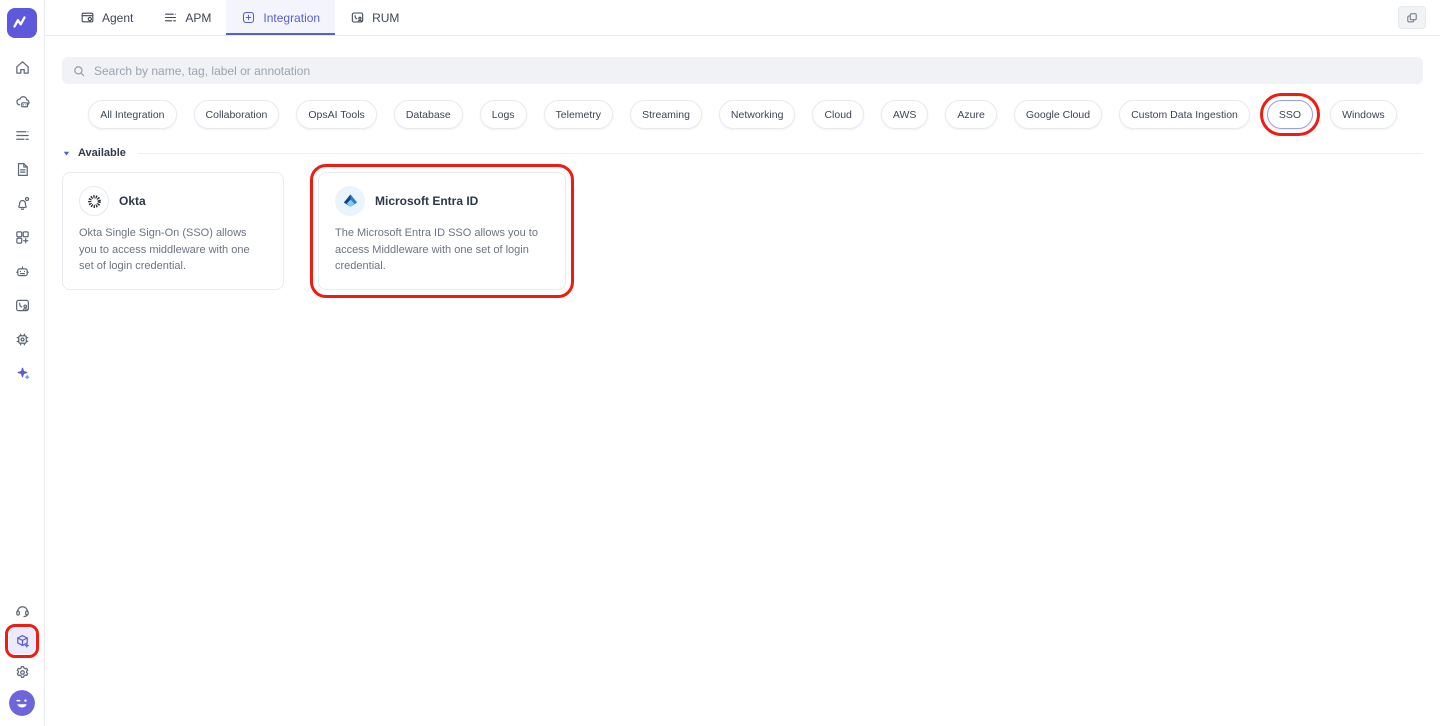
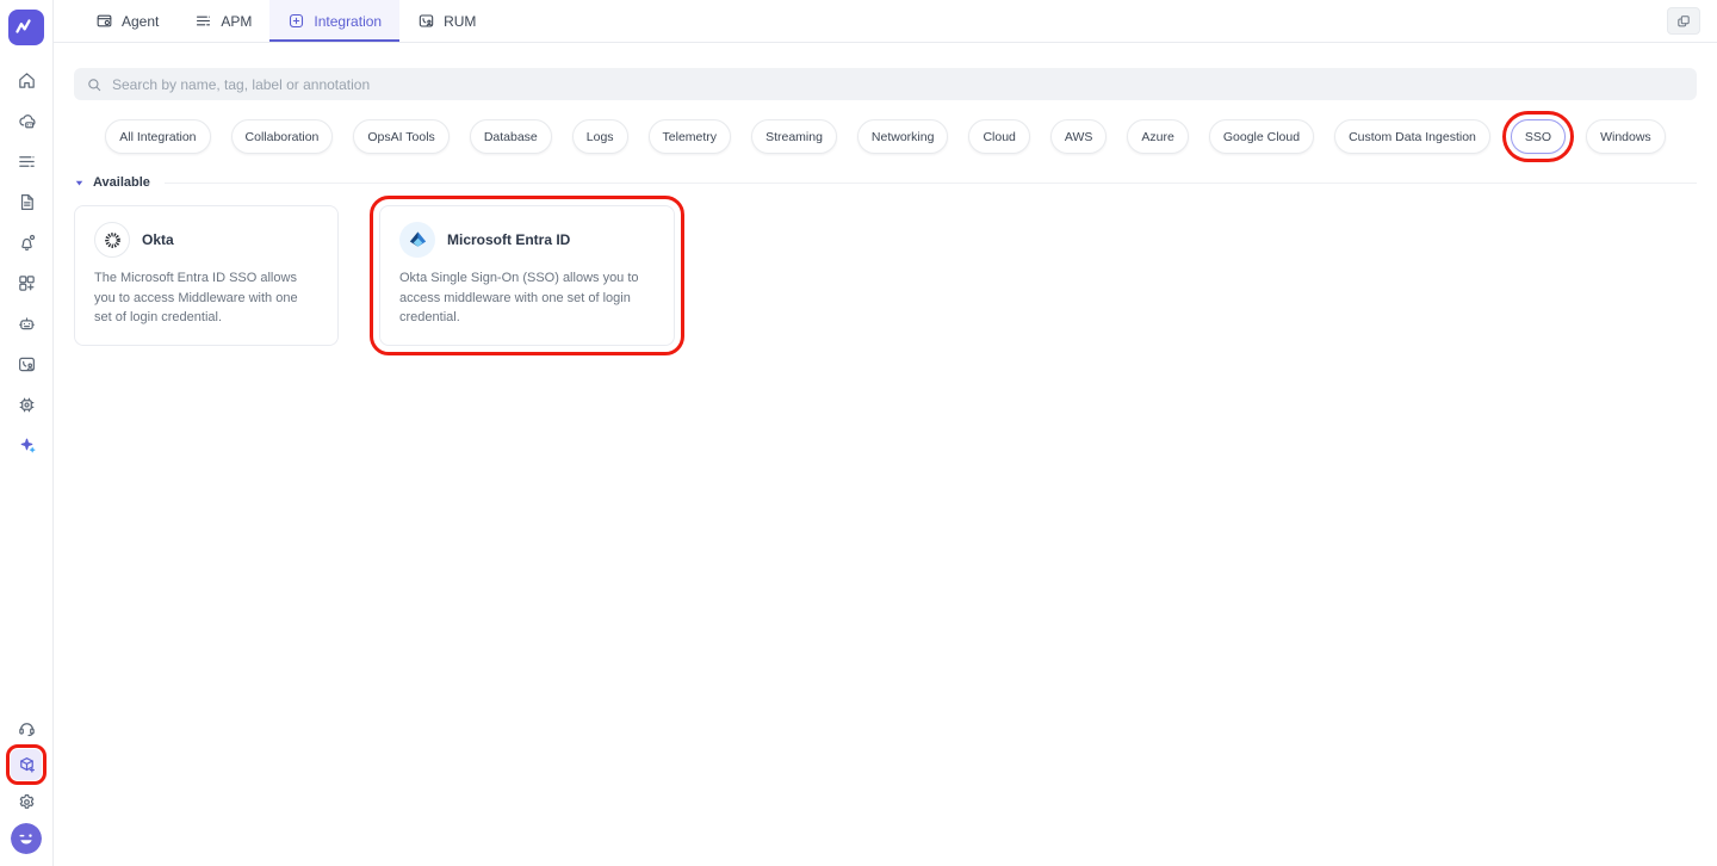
  Agent
  APM
  Integration
  RUM
  Search by name, tag, label or annotation
  All Integration
  Collaboration
  OpsAI Tools
  Database
  Logs
  Telemetry
  Streaming
  Networking
  Cloud
  AWS
  Azure
  Google Cloud
  Custom Data Ingestion
  SSO
  Windows
  Available
  Okta
- Okta Single Sign-On (SSO) allows you to access middleware with one set of login credential.
+ The Microsoft Entra ID SSO allows you to access Middleware with one set of login credential.
  Microsoft Entra ID
- The Microsoft Entra ID SSO allows you to access Middleware with one set of login credential.
+ Okta Single Sign-On (SSO) allows you to access middleware with one set of login credential.
